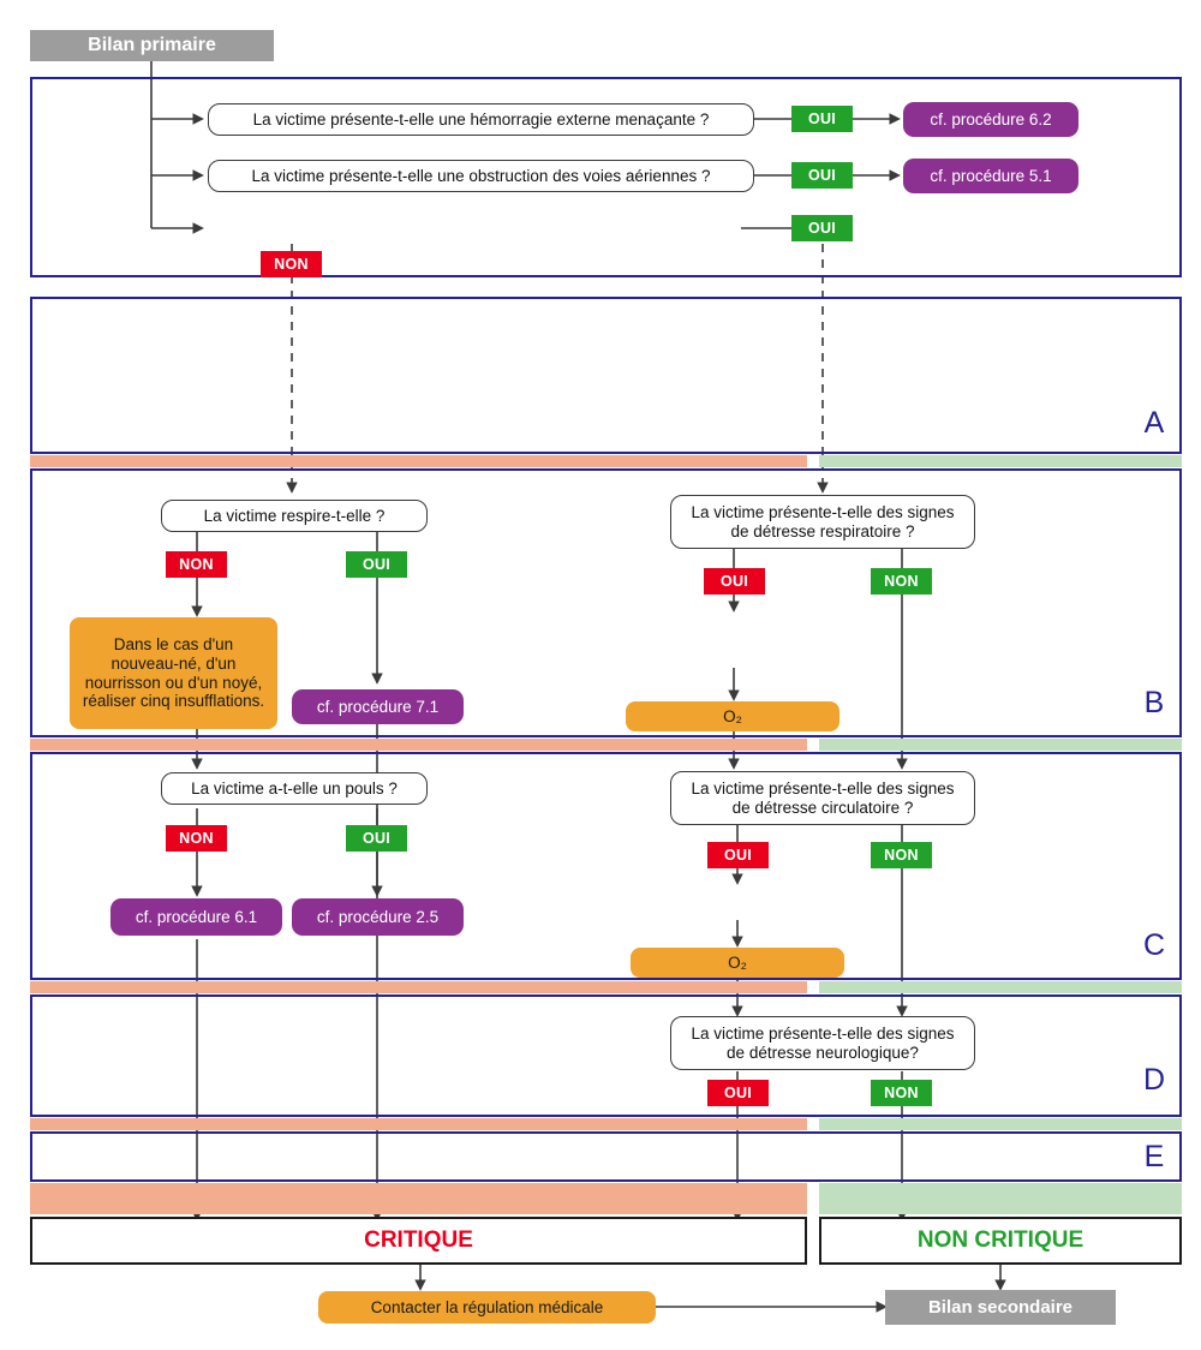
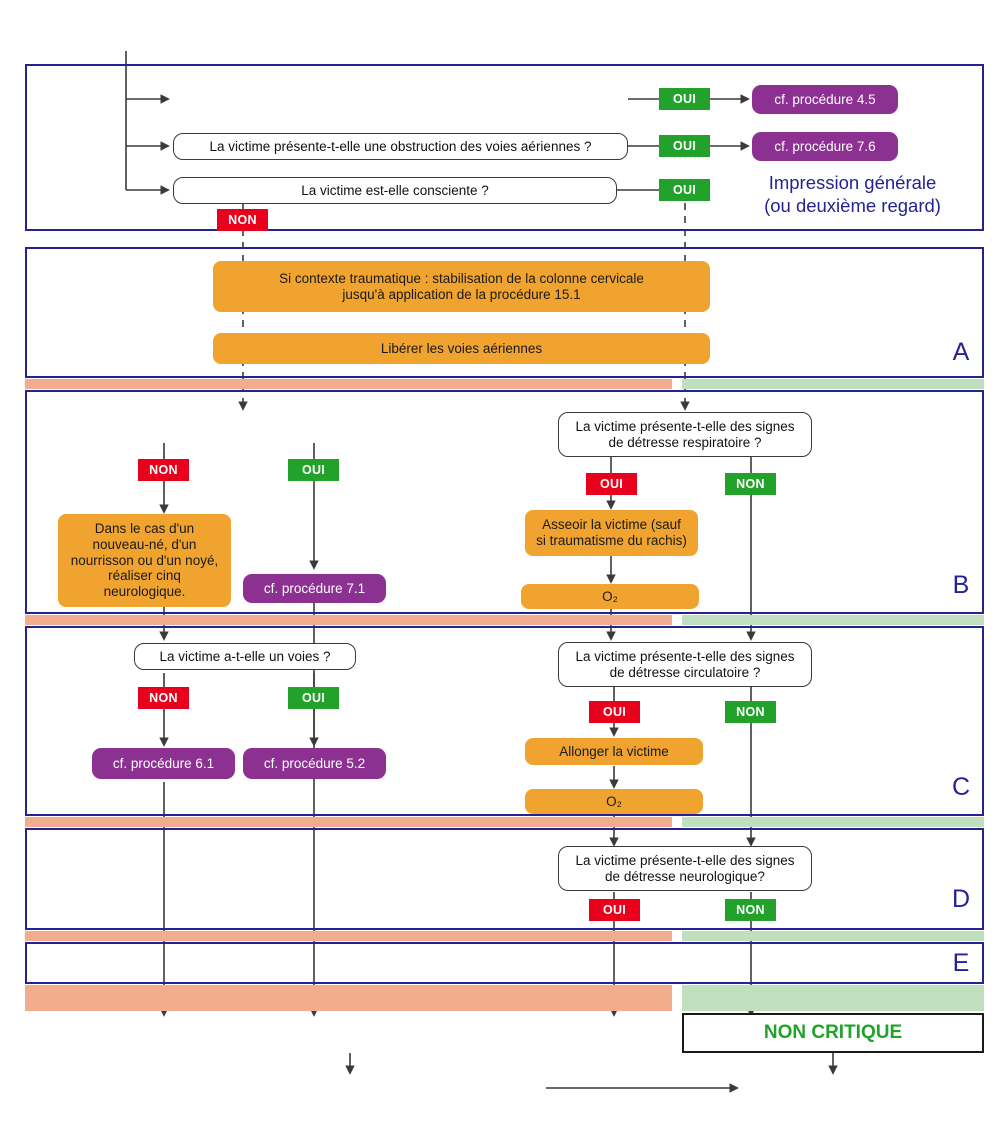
- Bilan primaire
- La victime présente-t-elle une hémorragie externe menaçante ?
  La victime présente-t-elle une obstruction des voies aériennes ?
+ La victime est-elle consciente ?
  OUI
  OUI
  OUI
  NON
- cf. procédure 6.2
+ cf. procédure 4.5
- cf. procédure 5.1
+ cf. procédure 7.6
+ Impression générale
+ (ou deuxième regard)
  A
+ Si contexte traumatique : stabilisation de la colonne cervicale
+ jusqu'à application de la procédure 15.1
+ Libérer les voies aériennes
  B
- La victime respire-t-elle ?
  La victime présente-t-elle des signes
  de détresse respiratoire ?
  NON
  OUI
  OUI
  NON
- Dans le cas d'un nouveau-né, d'un nourrisson ou d'un noyé, réaliser cinq insufflations.
+ Dans le cas d'un nouveau-né, d'un nourrisson ou d'un noyé, réaliser cinq neurologique.
  cf. procédure 7.1
+ Asseoir la victime (sauf
+ si traumatisme du rachis)
  O₂
  C
- La victime a-t-elle un pouls ?
+ La victime a-t-elle un voies ?
  La victime présente-t-elle des signes
  de détresse circulatoire ?
  NON
  OUI
  OUI
  NON
  cf. procédure 6.1
- cf. procédure 2.5
+ cf. procédure 5.2
+ Allonger la victime
  O₂
  D
  La victime présente-t-elle des signes
  de détresse neurologique?
  OUI
  NON
  E
- CRITIQUE
  NON CRITIQUE
- Contacter la régulation médicale
- Bilan secondaire
